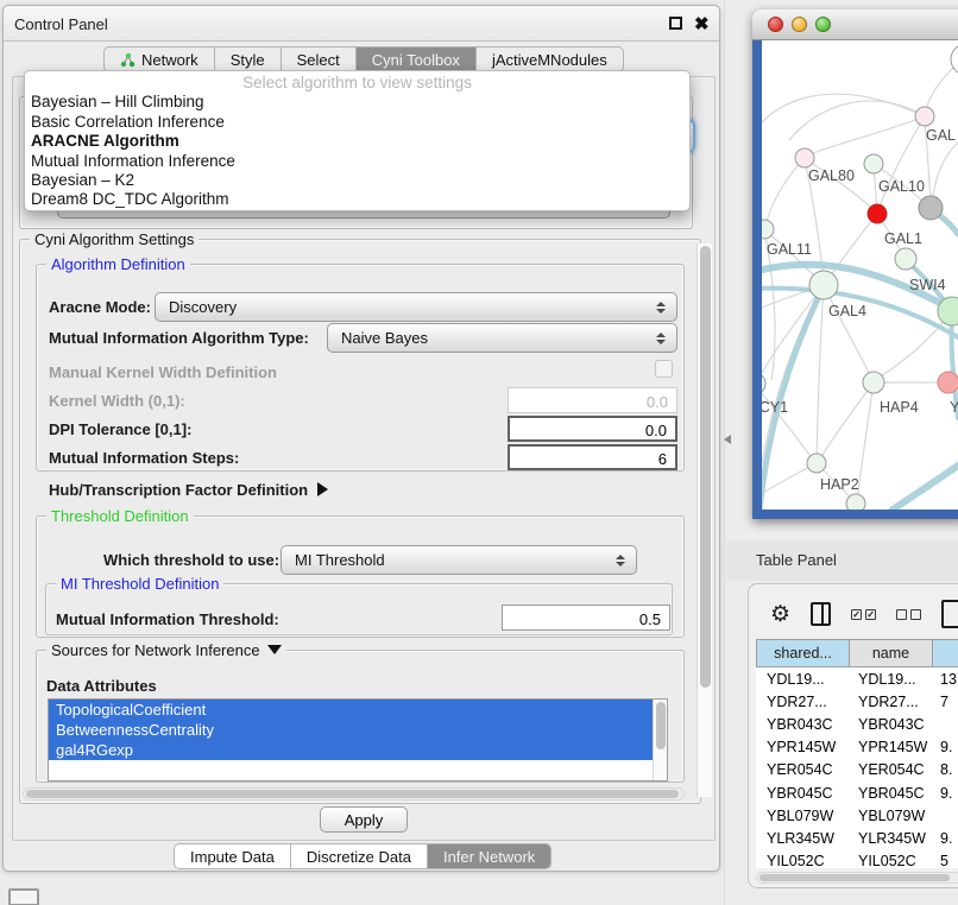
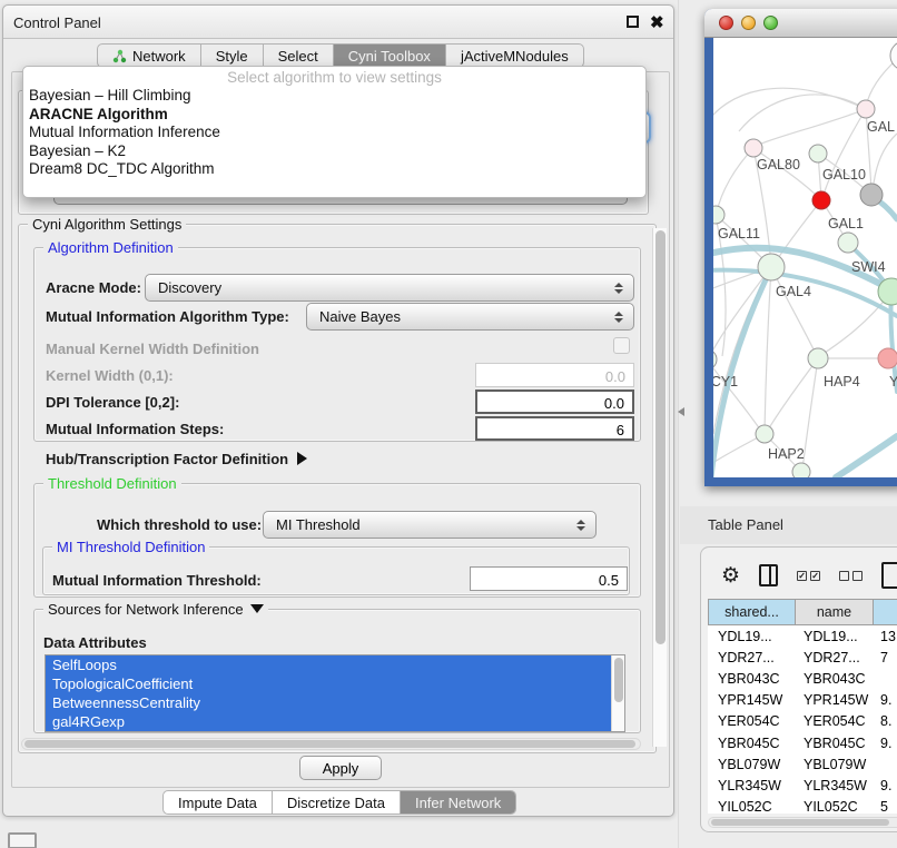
  Control Panel
  ✖
  Network
  Style
  Select
  Cyni Toolbox
  jActiveMNodules
  Cyni Algorithm Settings
  Algorithm Definition
  Aracne Mode:
  Discovery
  Mutual Information Algorithm Type:
  Naive Bayes
  Manual Kernel Width Definition
  Kernel Width (0,1):
  0.0
- DPI Tolerance [0,1]:
+ DPI Tolerance [0,2]:
  0.0
  Mutual Information Steps:
  6
  Hub/Transcription Factor Definition
  Threshold Definition
  Which threshold to use:
  MI Threshold
  MI Threshold Definition
  Mutual Information Threshold:
  0.5
  Sources for Network Inference
  Data Attributes
+ SelfLoops
  TopologicalCoefficient
  BetweennessCentrality
  gal4RGexp
  Apply
  Impute Data
  Discretize Data
  Infer Network
  Select algorithm to view settings
  Bayesian – Hill Climbing
- Basic Correlation Inference
  ARACNE Algorithm
  Mutual Information Inference
  Bayesian – K2
  Dream8 DC_TDC Algorithm
  GAL
  GAL80
  GAL10
  GAL1
  GAL11
  SWI4
  GAL4
  CY1
  HAP4
  Y
  HAP2
  Table Panel
  ⚙
  ✓
  ✓
  shared...
  name
  YDL19...
  YDL19...
  13
  YDR27...
  YDR27...
  7
  YBR043C
  YBR043C
  YPR145W
  YPR145W
  9.
  YER054C
  YER054C
  8.
  YBR045C
  YBR045C
  9.
  YBL079W
  YBL079W
  YLR345W
  YLR345W
  9.
  YIL052C
  YIL052C
  5
